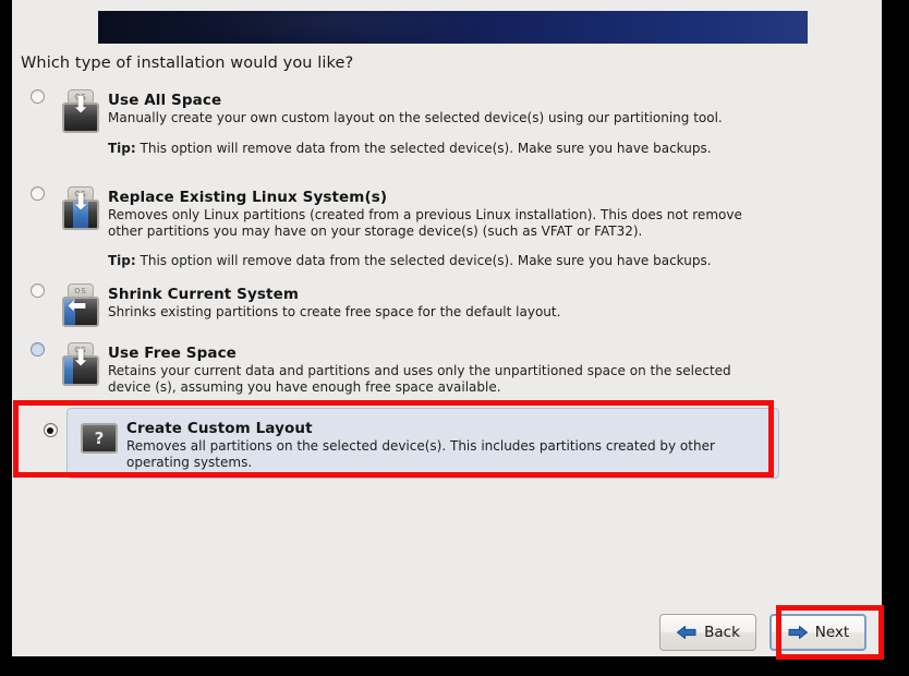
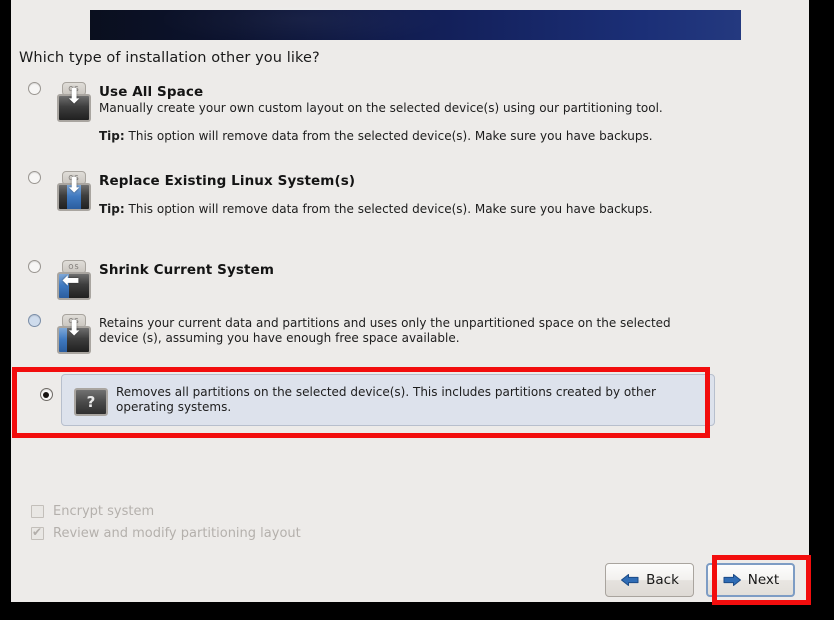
- Which type of installation would you like?
+ Which type of installation other you like?
  OS
  ⬇
  Use All Space
  Manually create your own custom layout on the selected device(s) using our partitioning tool.
  Tip: This option will remove data from the selected device(s). Make sure you have backups.
  OS
  ⬇
  Replace Existing Linux System(s)
- Removes only Linux partitions (created from a previous Linux installation). This does not remove other partitions you may have on your storage device(s) (such as VFAT or FAT32).
  Tip: This option will remove data from the selected device(s). Make sure you have backups.
  OS
  ⬅
  Shrink Current System
- Shrinks existing partitions to create free space for the default layout.
  OS
  ⬇
- Use Free Space
  Retains your current data and partitions and uses only the unpartitioned space on the selected device (s), assuming you have enough free space available.
  ?
- Create Custom Layout
  Removes all partitions on the selected device(s). This includes partitions created by other operating systems.
+ Encrypt system
+ Review and modify partitioning layout
  Back
  Next
